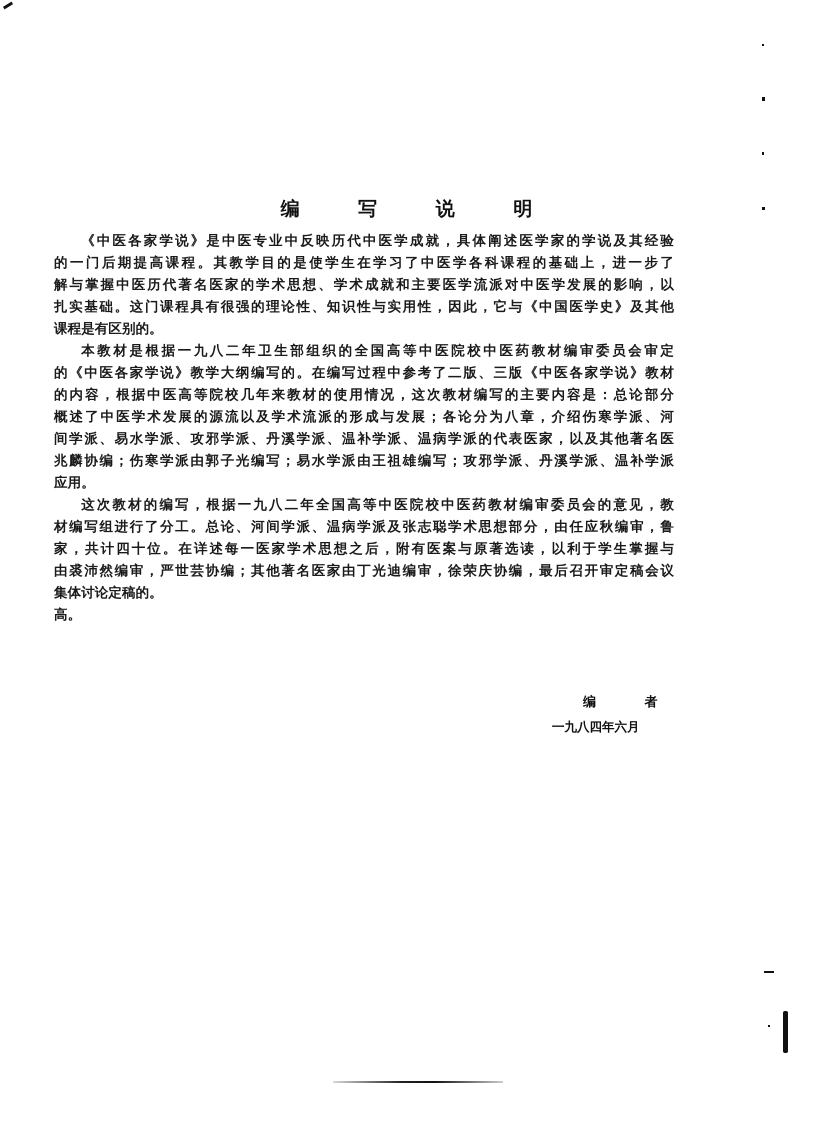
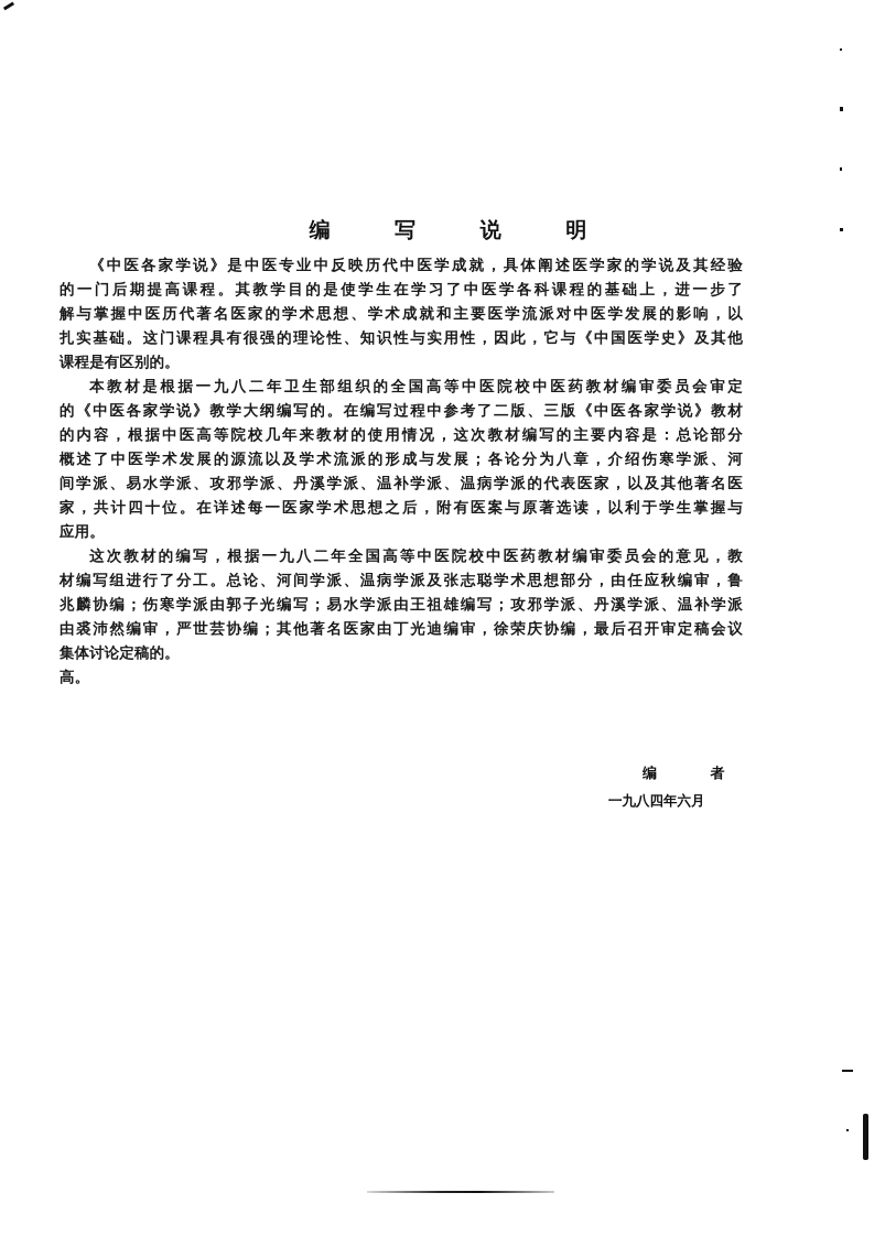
  编 写 说 明
  《中医各家学说》是中医专业中反映历代中医学成就，具体阐述医学家的学说及其经验
  的一门后期提高课程。其教学目的是使学生在学习了中医学各科课程的基础上，进一步了
  解与掌握中医历代著名医家的学术思想、学术成就和主要医学流派对中医学发展的影响，以
  扎实基础。这门课程具有很强的理论性、知识性与实用性，因此，它与《中国医学史》及其他
  课程是有区别的。
  本教材是根据一九八二年卫生部组织的全国高等中医院校中医药教材编审委员会审定
  的《中医各家学说》教学大纲编写的。在编写过程中参考了二版、三版《中医各家学说》教材
  的内容，根据中医高等院校几年来教材的使用情况，这次教材编写的主要内容是：总论部分
  概述了中医学术发展的源流以及学术流派的形成与发展；各论分为八章，介绍伤寒学派、河
  间学派、易水学派、攻邪学派、丹溪学派、温补学派、温病学派的代表医家，以及其他著名医
- 兆麟协编；伤寒学派由郭子光编写；易水学派由王祖雄编写；攻邪学派、丹溪学派、温补学派
+ 家，共计四十位。在详述每一医家学术思想之后，附有医案与原著选读，以利于学生掌握与
  应用。
  这次教材的编写，根据一九八二年全国高等中医院校中医药教材编审委员会的意见，教
  材编写组进行了分工。总论、河间学派、温病学派及张志聪学术思想部分，由任应秋编审，鲁
- 家，共计四十位。在详述每一医家学术思想之后，附有医案与原著选读，以利于学生掌握与
+ 兆麟协编；伤寒学派由郭子光编写；易水学派由王祖雄编写；攻邪学派、丹溪学派、温补学派
  由裘沛然编审，严世芸协编；其他著名医家由丁光迪编审，徐荣庆协编，最后召开审定稿会议
  集体讨论定稿的。
  高。
  编 者
  一九八四年六月
